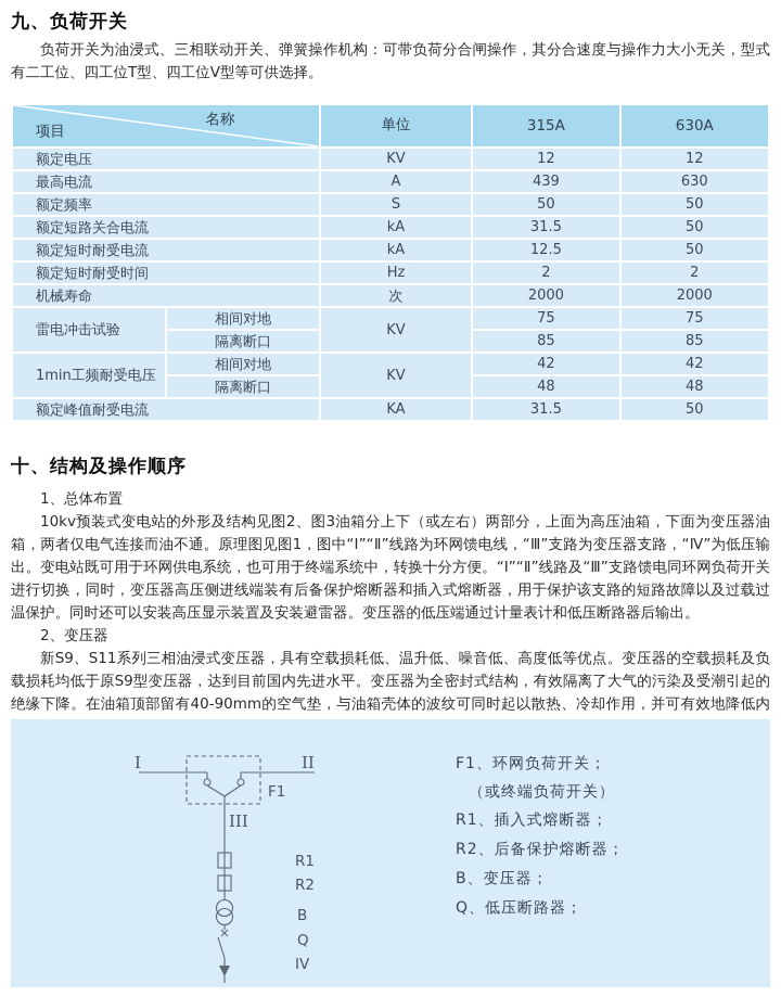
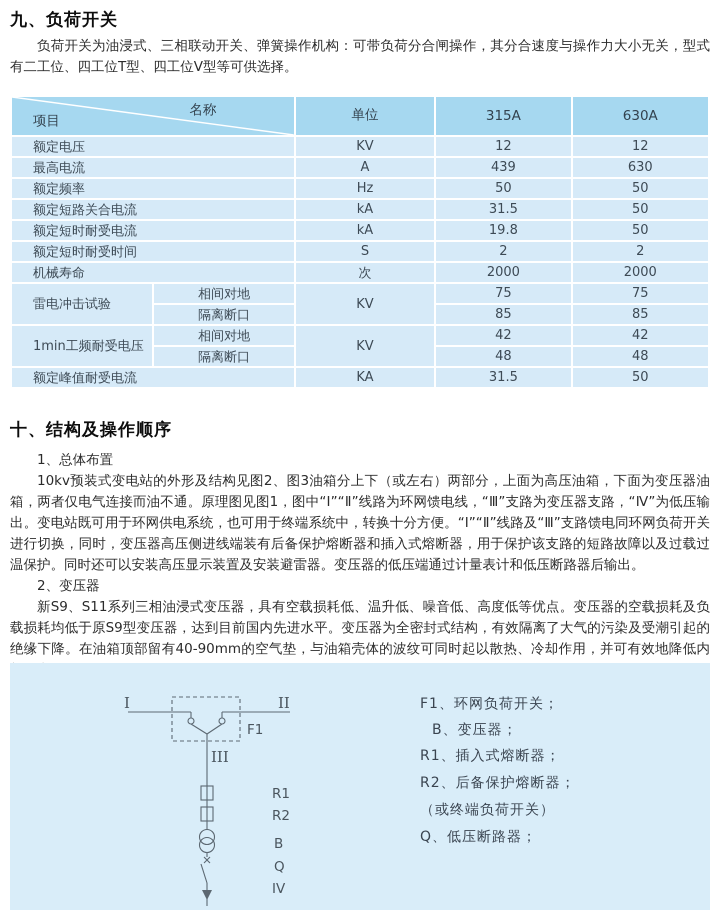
  九、负荷开关
  负荷开关为油浸式、三相联动开关、弹簧操作机构：可带负荷分合闸操作，其分合速度与操作力大小无关，型式有二工位、四工位T型、四工位V型等可供选择。
  名称 项目	单位	315A	630A
  额定电压	KV	12	12
  最高电流	A	439	630
- 额定频率	S	50	50
+ 额定频率	Hz	50	50
  额定短路关合电流	kA	31.5	50
- 额定短时耐受电流	kA	12.5	50
+ 额定短时耐受电流	kA	19.8	50
- 额定短时耐受时间	Hz	2	2
+ 额定短时耐受时间	S	2	2
  机械寿命	次	2000	2000
  雷电冲击试验	相间对地	KV	75	75
  隔离断口	85	85
  1min工频耐受电压	相间对地	KV	42	42
  隔离断口	48	48
  额定峰值耐受电流	KA	31.5	50
  十、结构及操作顺序
  1、总体布置
  10kv预装式变电站的外形及结构见图2、图3油箱分上下（或左右）两部分，上面为高压油箱，下面为变压器油箱，两者仅电气连接而油不通。原理图见图1，图中“Ⅰ”“Ⅱ”线路为环网馈电线，“Ⅲ”支路为变压器支路，“Ⅳ”为低压输出。变电站既可用于环网供电系统，也可用于终端系统中，转换十分方便。“Ⅰ”“Ⅱ”线路及“Ⅲ”支路馈电同环网负荷开关进行切换，同时，变压器高压侧进线端装有后备保护熔断器和插入式熔断器，用于保护该支路的短路故障以及过载过温保护。同时还可以安装高压显示装置及安装避雷器。变压器的低压端通过计量表计和低压断路器后输出。
  2、变压器
  新S9、S11系列三相油浸式变压器，具有空载损耗低、温升低、噪音低、高度低等优点。变压器的空载损耗及负载损耗均低于原S9型变压器，达到目前国内先进水平。变压器为全密封式结构，有效隔离了大气的污染及受潮引起的绝缘下降。在油箱顶部留有40-90mm的空气垫，与油箱壳体的波纹可同时起以散热、冷却作用，并可有效地降低内
  I
  II
  III
  F1
  R1
  R2
  B
  Q
  IV
  F1、环网负荷开关；
- （或终端负荷开关）
+ B、变压器；
  R1、插入式熔断器；
  R2、后备保护熔断器；
- B、变压器；
+ （或终端负荷开关）
  Q、低压断路器；
